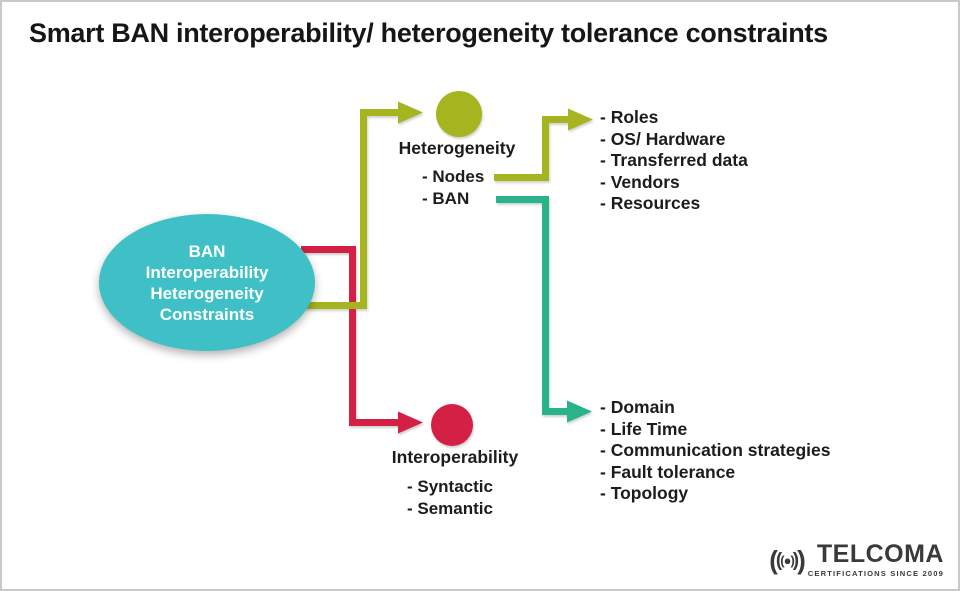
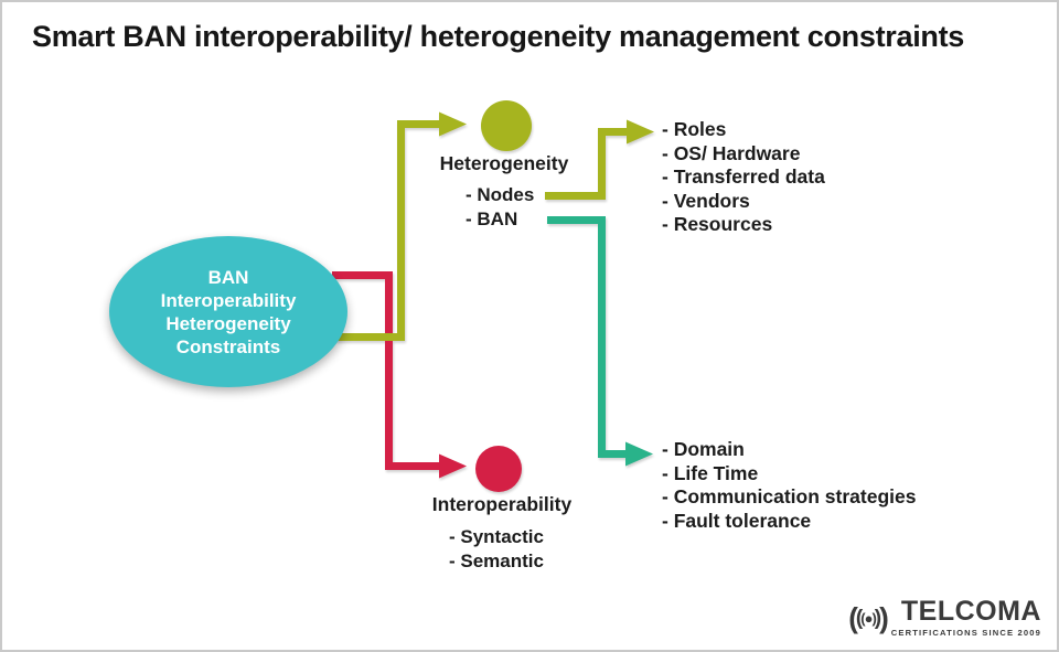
- Smart BAN interoperability/ heterogeneity tolerance constraints
+ Smart BAN interoperability/ heterogeneity management constraints
  BAN
  Interoperability
  Heterogeneity
  Constraints
  Heterogeneity
  - Nodes
  - BAN
  - Roles
  - OS/ Hardware
  - Transferred data
  - Vendors
  - Resources
  Interoperability
  - Syntactic
  - Semantic
  - Domain
  - Life Time
  - Communication strategies
  - Fault tolerance
- - Topology
  (
  (
  (
  ●
  )
  )
  )
  TELCOMA
  CERTIFICATIONS SINCE 2009
